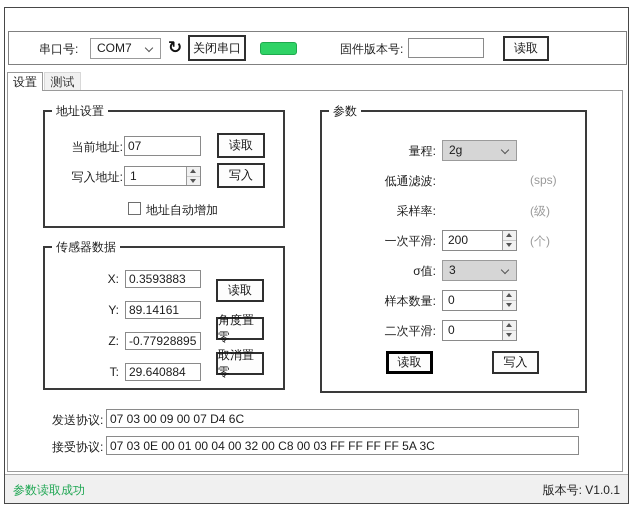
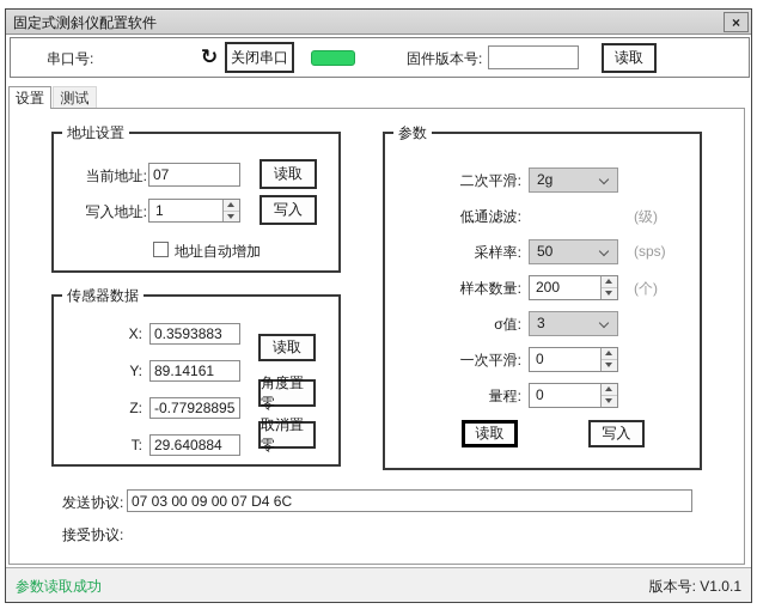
+ 固定式测斜仪配置软件
+ ×
  串口号:
- COM7
  ↻
  关闭串口
  固件版本号:
  读取
  设置
  测试
  地址设置
  当前地址:
  07
  读取
  写入地址:
  1
  写入
  地址自动增加
  传感器数据
  X:
  0.3593883
  Y:
  89.14161
  Z:
  -0.77928895
  T:
  29.640884
  读取
  角度置零
  取消置零
  参数
- 量程:
+ 二次平滑:
  2g
  低通滤波:
- (sps)
+ (级)
  采样率:
+ 50
- (级)
+ (sps)
- 一次平滑:
+ 样本数量:
  200
  (个)
  σ值:
  3
- 样本数量:
+ 一次平滑:
  0
- 二次平滑:
+ 量程:
  0
  读取
  写入
  发送协议:
  07 03 00 09 00 07 D4 6C
  接受协议:
- 07 03 0E 00 01 00 04 00 32 00 C8 00 03 FF FF FF FF 5A 3C
  参数读取成功
  版本号: V1.0.1
